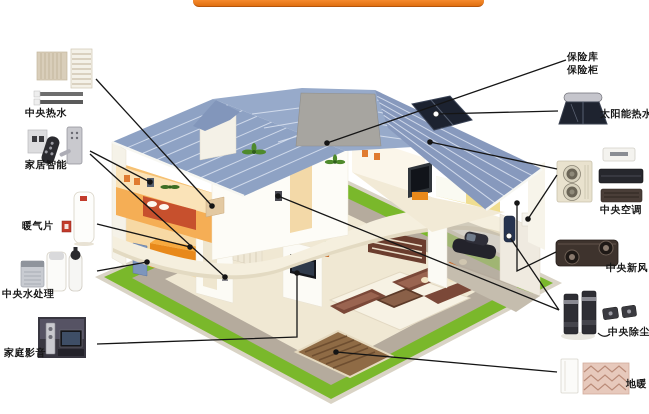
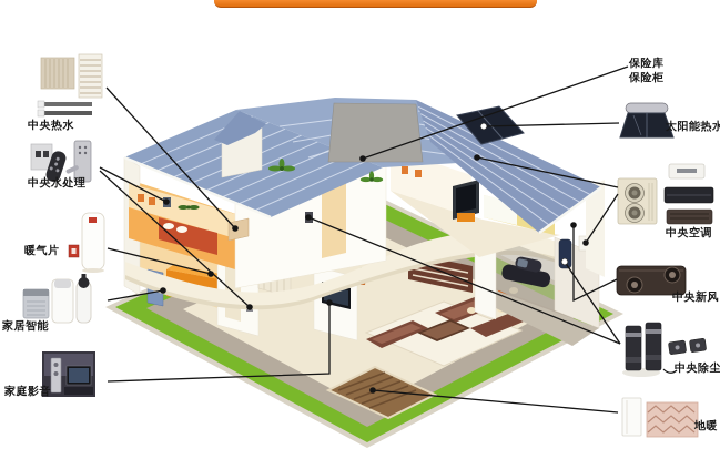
  中央热水
- 家居智能
+ 中央水处理
  暖气片
- 中央水处理
+ 家居智能
  家庭影音
  保险库
  保险柜
  太阳能热水
  中央空调
  中央新风
  中央除尘
  地暖
